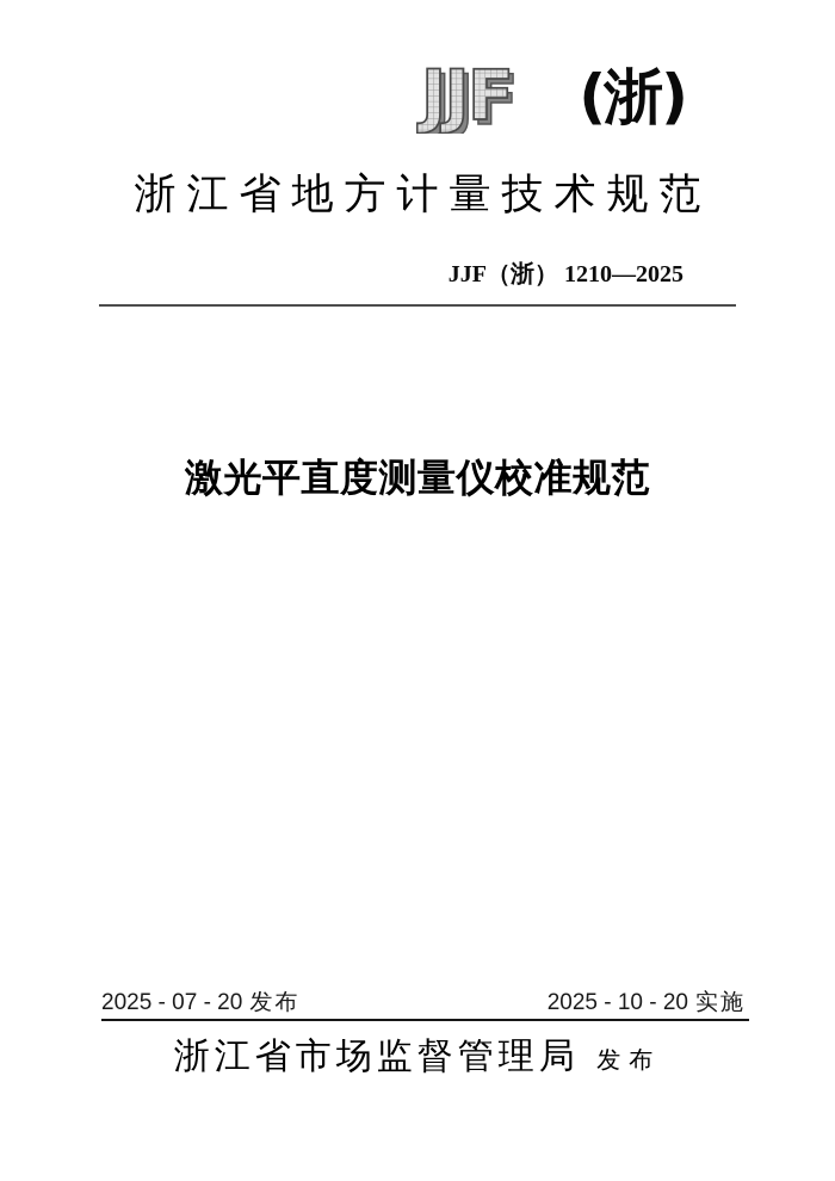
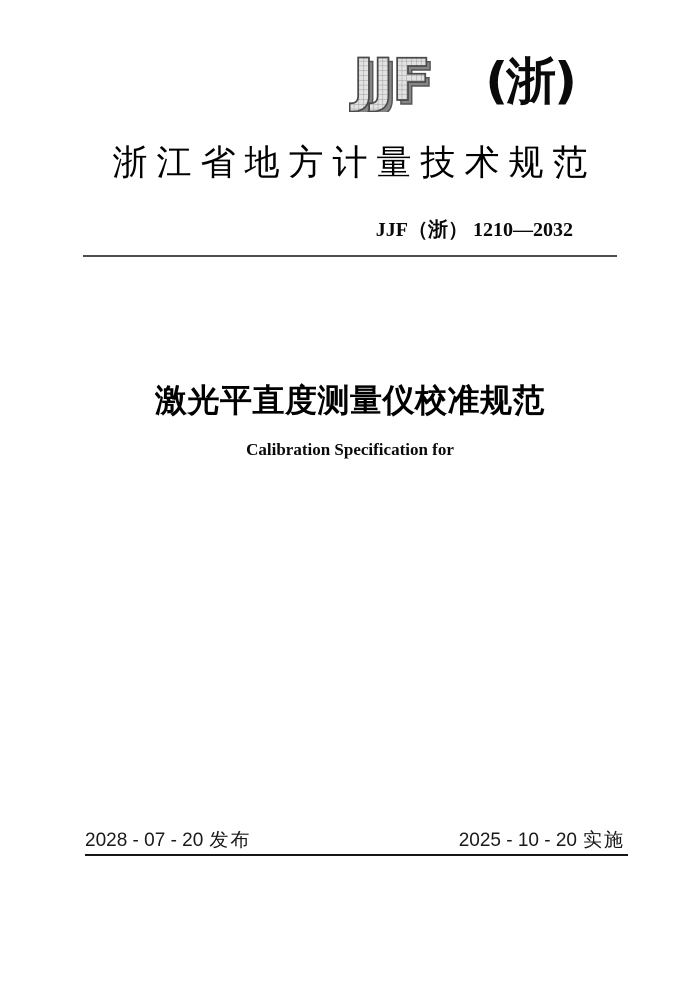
  JJF
  (浙)
  浙江省地方计量技术规范
- JJF（浙） 1210—2025
+ JJF（浙） 1210—2032
  激光平直度测量仪校准规范
+ Calibration Specification for
- 2025 - 07 - 20
+ 2028 - 07 - 20
  发布
  2025 - 10 - 20
  实施
- 浙江省市场监督管理局 发布
